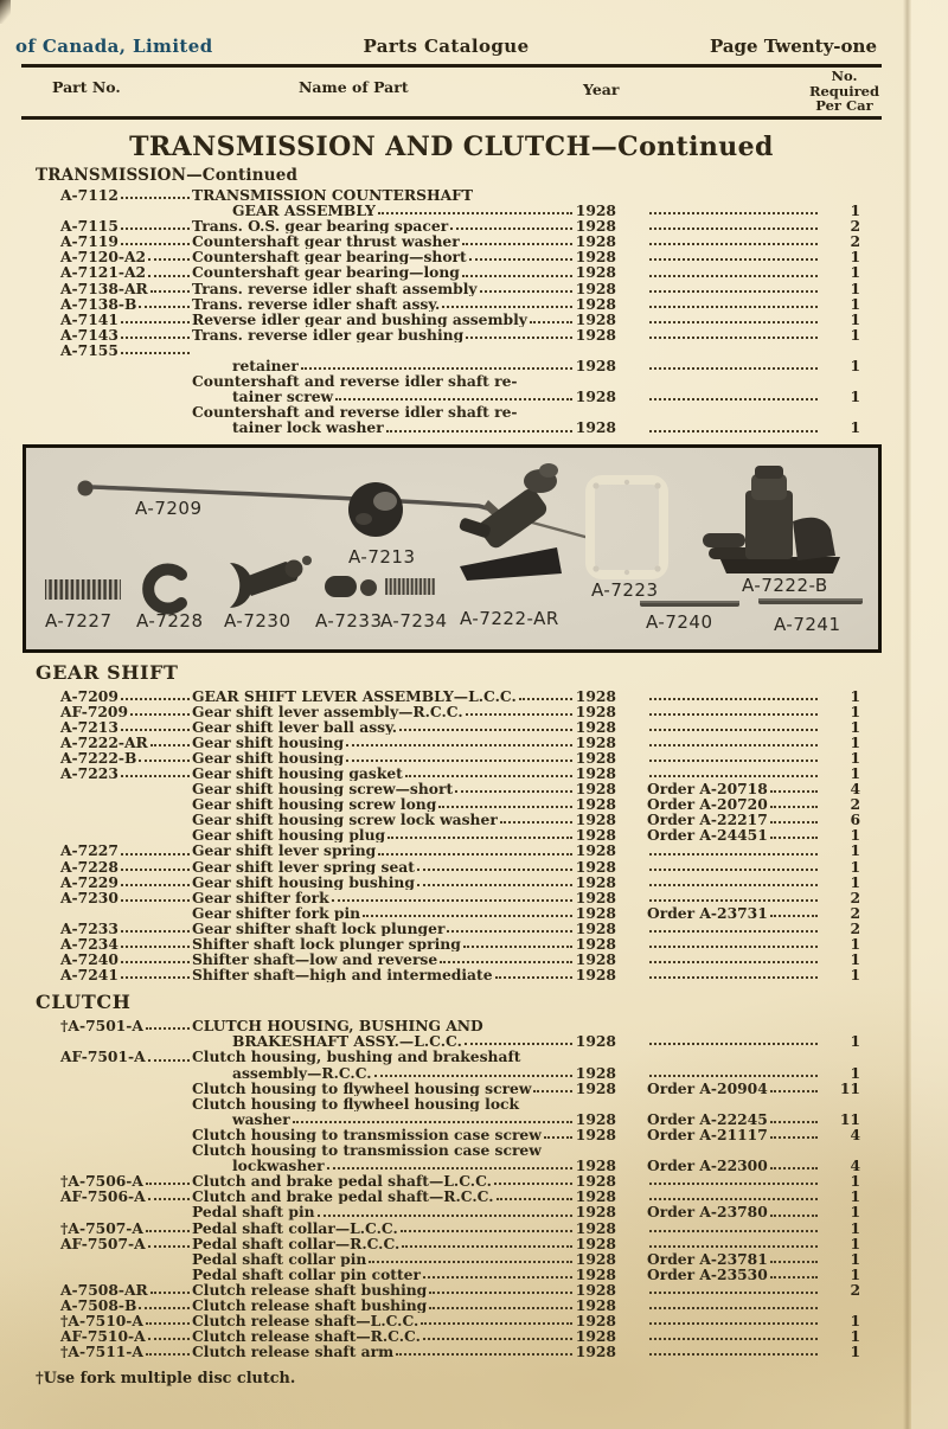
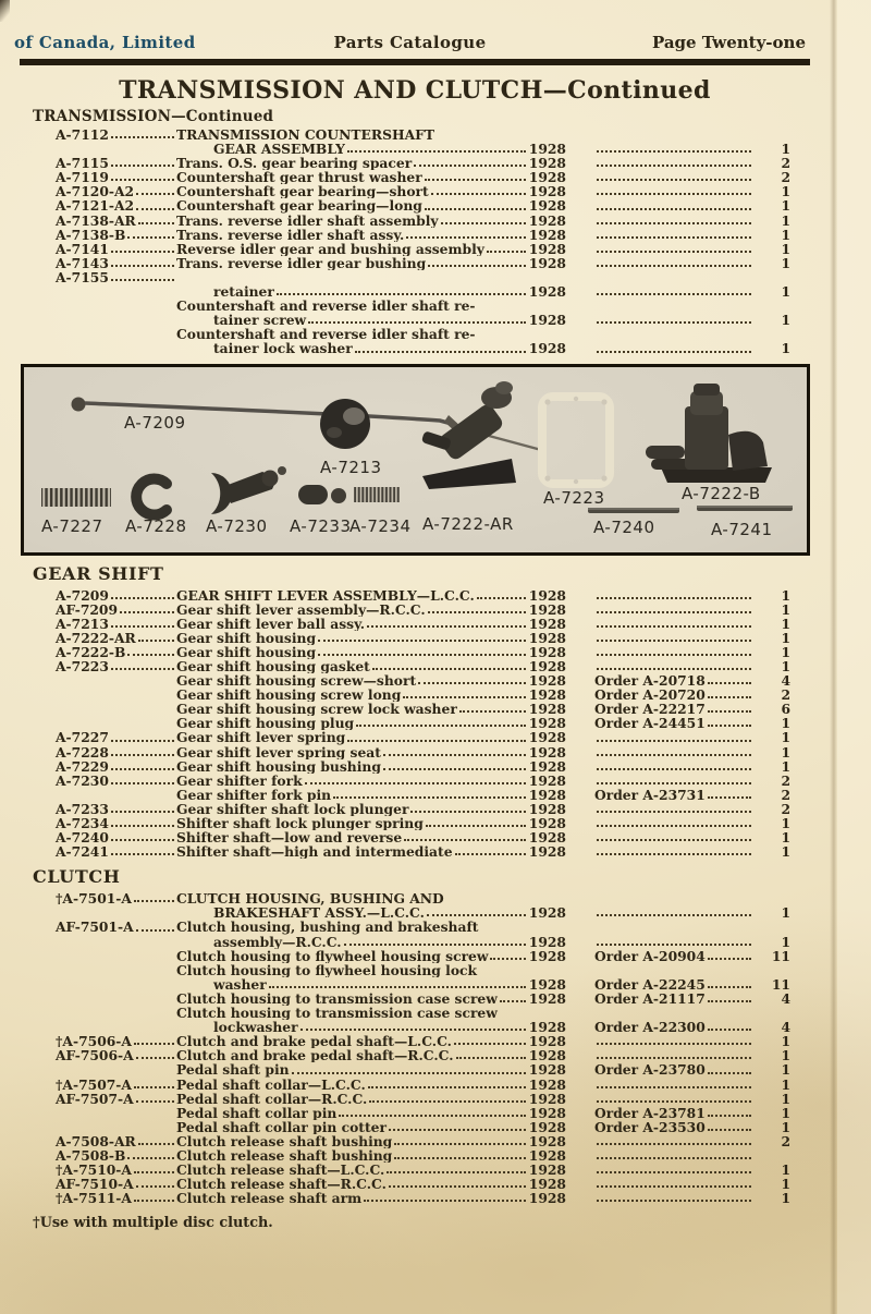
  of Canada, Limited
  Parts Catalogue
  Page Twenty-one
- Part No.
- Name of Part
- Year
- No.
- Required
- Per Car
  TRANSMISSION AND CLUTCH—Continued
  TRANSMISSION—Continued
  A-7112
  TRANSMISSION COUNTERSHAFT
  GEAR ASSEMBLY
  1928
  1
  A-7115
  Trans. O.S. gear bearing spacer
  1928
  2
  A-7119
  Countershaft gear thrust washer
  1928
  2
  A-7120-A2
  Countershaft gear bearing—short
  1928
  1
  A-7121-A2
  Countershaft gear bearing—long
  1928
  1
  A-7138-AR
  Trans. reverse idler shaft assembly
  1928
  1
  A-7138-B
  Trans. reverse idler shaft assy.
  1928
  1
  A-7141
  Reverse idler gear and bushing assembly
  1928
  1
  A-7143
  Trans. reverse idler gear bushing
  1928
  1
  A-7155
  retainer
  1928
  1
  Countershaft and reverse idler shaft re-
  tainer screw
  1928
  1
  Countershaft and reverse idler shaft re-
  tainer lock washer
  1928
  1
  A-7209
  A-7213
  A-7227
  A-7228
  A-7230
  A-7233
  A-7234
  A-7222-AR
  A-7223
  A-7240
  A-7222-B
  A-7241
  GEAR SHIFT
  A-7209
  GEAR SHIFT LEVER ASSEMBLY—L.C.C.
  1928
  1
  AF-7209
  Gear shift lever assembly—R.C.C.
  1928
  1
  A-7213
  Gear shift lever ball assy.
  1928
  1
  A-7222-AR
  Gear shift housing
  1928
  1
  A-7222-B
  Gear shift housing
  1928
  1
  A-7223
  Gear shift housing gasket
  1928
  1
  Gear shift housing screw—short
  1928
  Order A-20718
  4
  Gear shift housing screw long
  1928
  Order A-20720
  2
  Gear shift housing screw lock washer
  1928
  Order A-22217
  6
  Gear shift housing plug
  1928
  Order A-24451
  1
  A-7227
  Gear shift lever spring
  1928
  1
  A-7228
  Gear shift lever spring seat
  1928
  1
  A-7229
  Gear shift housing bushing
  1928
  1
  A-7230
  Gear shifter fork
  1928
  2
  Gear shifter fork pin
  1928
  Order A-23731
  2
  A-7233
  Gear shifter shaft lock plunger
  1928
  2
  A-7234
  Shifter shaft lock plunger spring
  1928
  1
  A-7240
  Shifter shaft—low and reverse
  1928
  1
  A-7241
  Shifter shaft—high and intermediate
  1928
  1
  CLUTCH
  †A-7501-A
  CLUTCH HOUSING, BUSHING AND
  BRAKESHAFT ASSY.—L.C.C.
  1928
  1
  AF-7501-A
  Clutch housing, bushing and brakeshaft
  assembly—R.C.C.
  1928
  1
  Clutch housing to flywheel housing screw
  1928
  Order A-20904
  11
  Clutch housing to flywheel housing lock
  washer
  1928
  Order A-22245
  11
  Clutch housing to transmission case screw
  1928
  Order A-21117
  4
  Clutch housing to transmission case screw
  lockwasher
  1928
  Order A-22300
  4
  †A-7506-A
  Clutch and brake pedal shaft—L.C.C.
  1928
  1
  AF-7506-A
  Clutch and brake pedal shaft—R.C.C.
  1928
  1
  Pedal shaft pin
  1928
  Order A-23780
  1
  †A-7507-A
  Pedal shaft collar—L.C.C.
  1928
  1
  AF-7507-A
  Pedal shaft collar—R.C.C.
  1928
  1
  Pedal shaft collar pin
  1928
  Order A-23781
  1
  Pedal shaft collar pin cotter
  1928
  Order A-23530
  1
  A-7508-AR
  Clutch release shaft bushing
  1928
  2
  A-7508-B
  Clutch release shaft bushing
  1928
  †A-7510-A
  Clutch release shaft—L.C.C.
  1928
  1
  AF-7510-A
  Clutch release shaft—R.C.C.
  1928
  1
  †A-7511-A
  Clutch release shaft arm
  1928
  1
- †Use fork multiple disc clutch.
+ †Use with multiple disc clutch.
